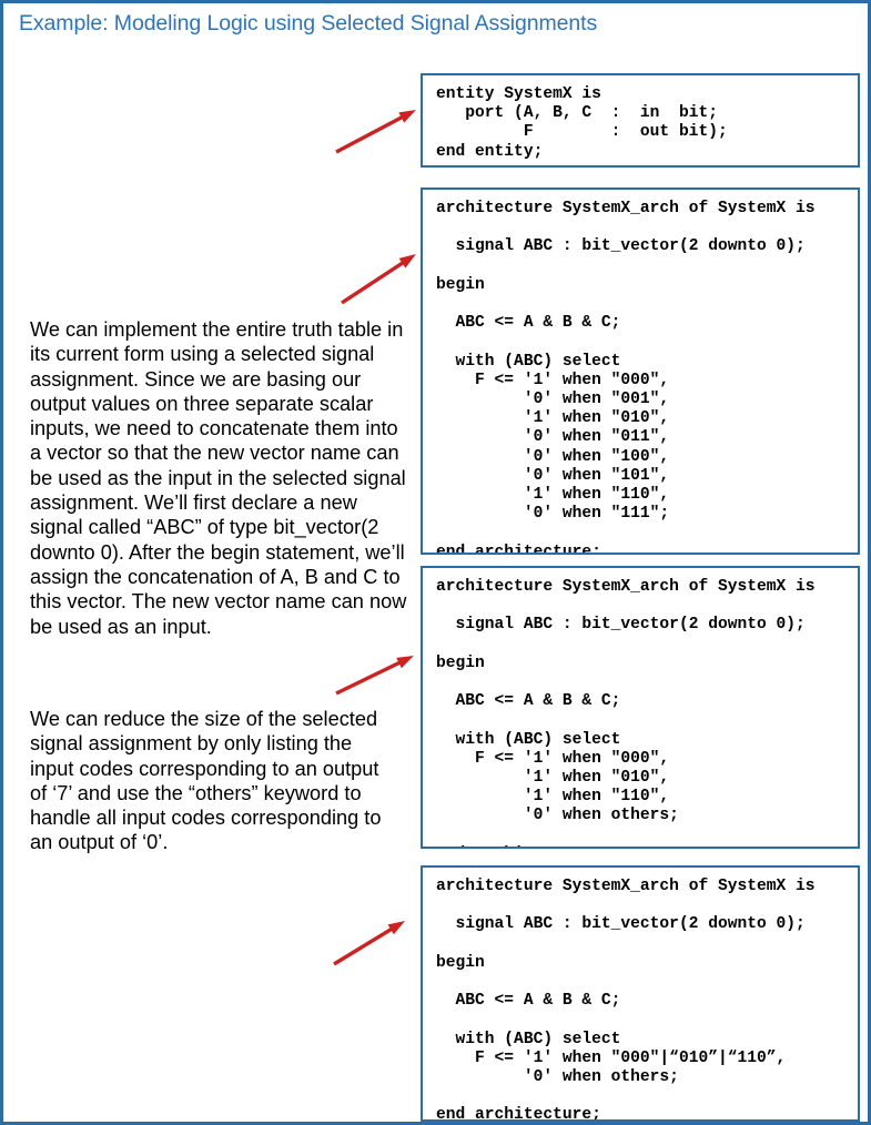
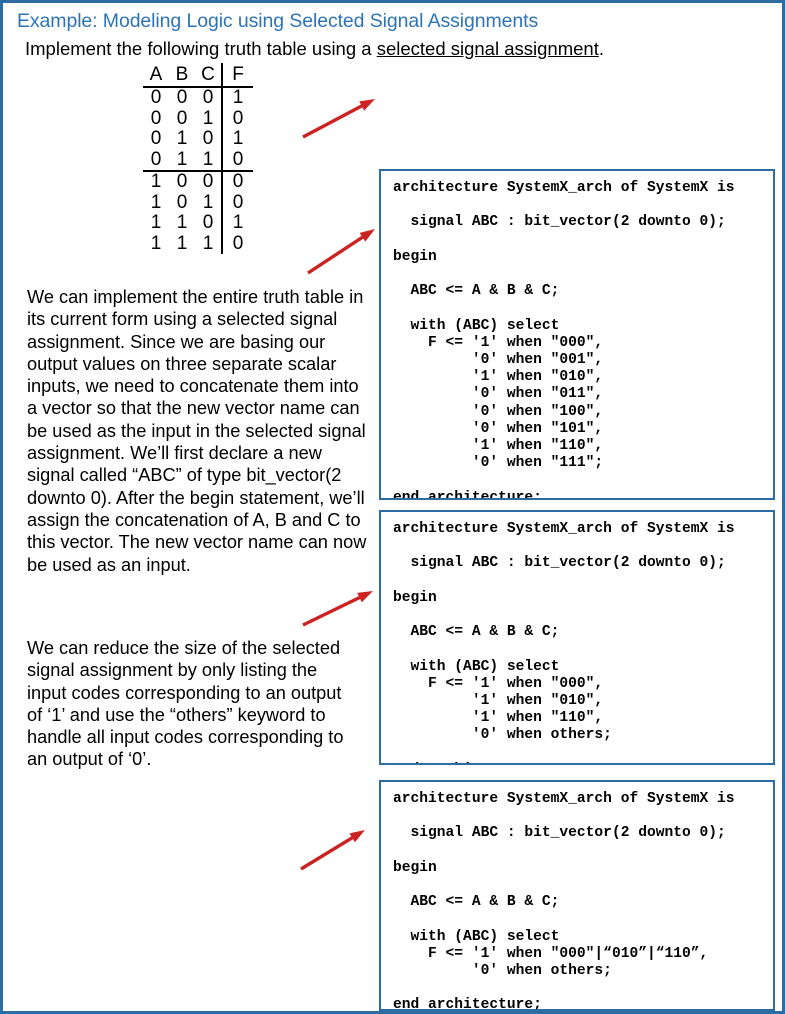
  Example: Modeling Logic using Selected Signal Assignments
+ Implement the following truth table using a selected signal assignment.
+ A	B	C	F
+ 0	0	0	1
+ 0	0	1	0
+ 0	1	0	1
+ 0	1	1	0
+ 1	0	0	0
+ 1	0	1	0
+ 1	1	0	1
+ 1	1	1	0
  We can implement the entire truth table in its current form using a selected signal assignment. Since we are basing our output values on three separate scalar inputs, we need to concatenate them into a vector so that the new vector name can be used as the input in the selected signal assignment. We’ll first declare a new signal called “ABC” of type bit_vector(2 downto 0). After the begin statement, we’ll assign the concatenation of A, B and C to this vector. The new vector name can now be used as an input.
- We can reduce the size of the selected signal assignment by only listing the input codes corresponding to an output of ‘7’ and use the “others” keyword to handle all input codes corresponding to an output of ‘0’.
+ We can reduce the size of the selected signal assignment by only listing the input codes corresponding to an output of ‘1’ and use the “others” keyword to handle all input codes corresponding to an output of ‘0’.
- entity SystemX is
- port (A, B, C : in bit;
- F : out bit);
- end entity;
  architecture SystemX_arch of SystemX is
  signal ABC : bit_vector(2 downto 0);
  begin
  ABC <= A & B & C;
  with (ABC) select
  F <= '1' when "000",
  '0' when "001",
  '1' when "010",
  '0' when "011",
  '0' when "100",
  '0' when "101",
  '1' when "110",
  '0' when "111";
  end architecture;
  architecture SystemX_arch of SystemX is
  signal ABC : bit_vector(2 downto 0);
  begin
  ABC <= A & B & C;
  with (ABC) select
  F <= '1' when "000",
  '1' when "010",
  '1' when "110",
  '0' when others;
  architecture SystemX_arch of SystemX is
  signal ABC : bit_vector(2 downto 0);
  begin
  ABC <= A & B & C;
  with (ABC) select
  F <= '1' when "000"|“010”|“110”,
  '0' when others;
  end architecture;
